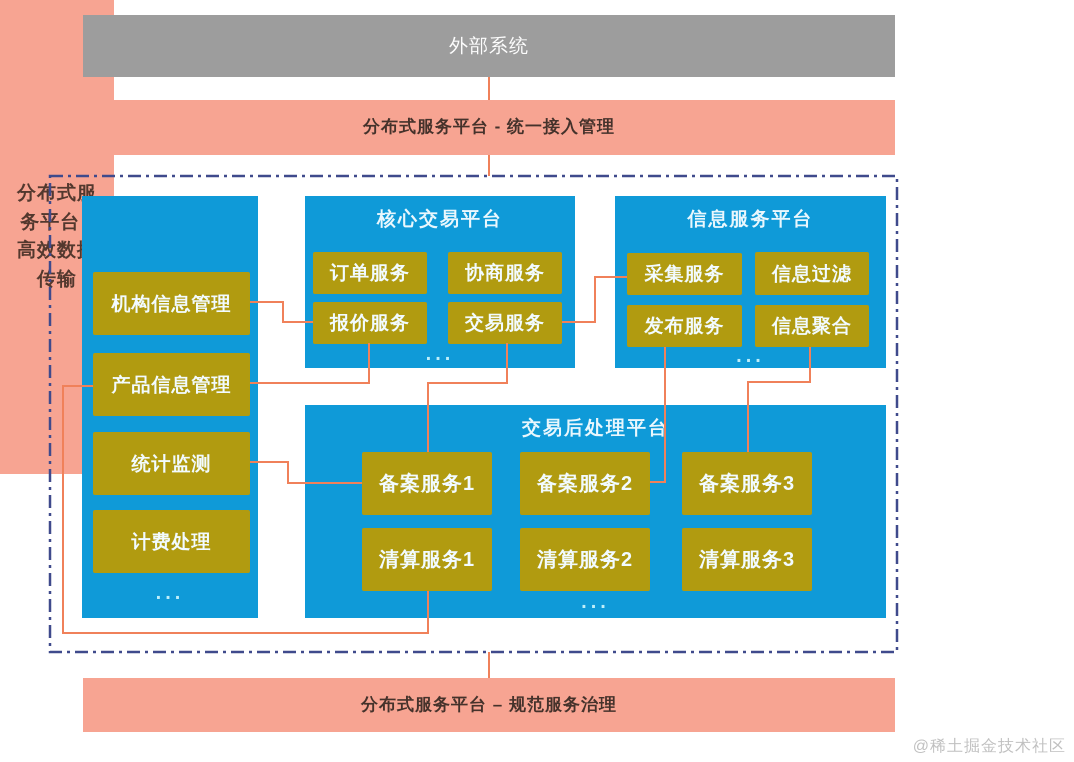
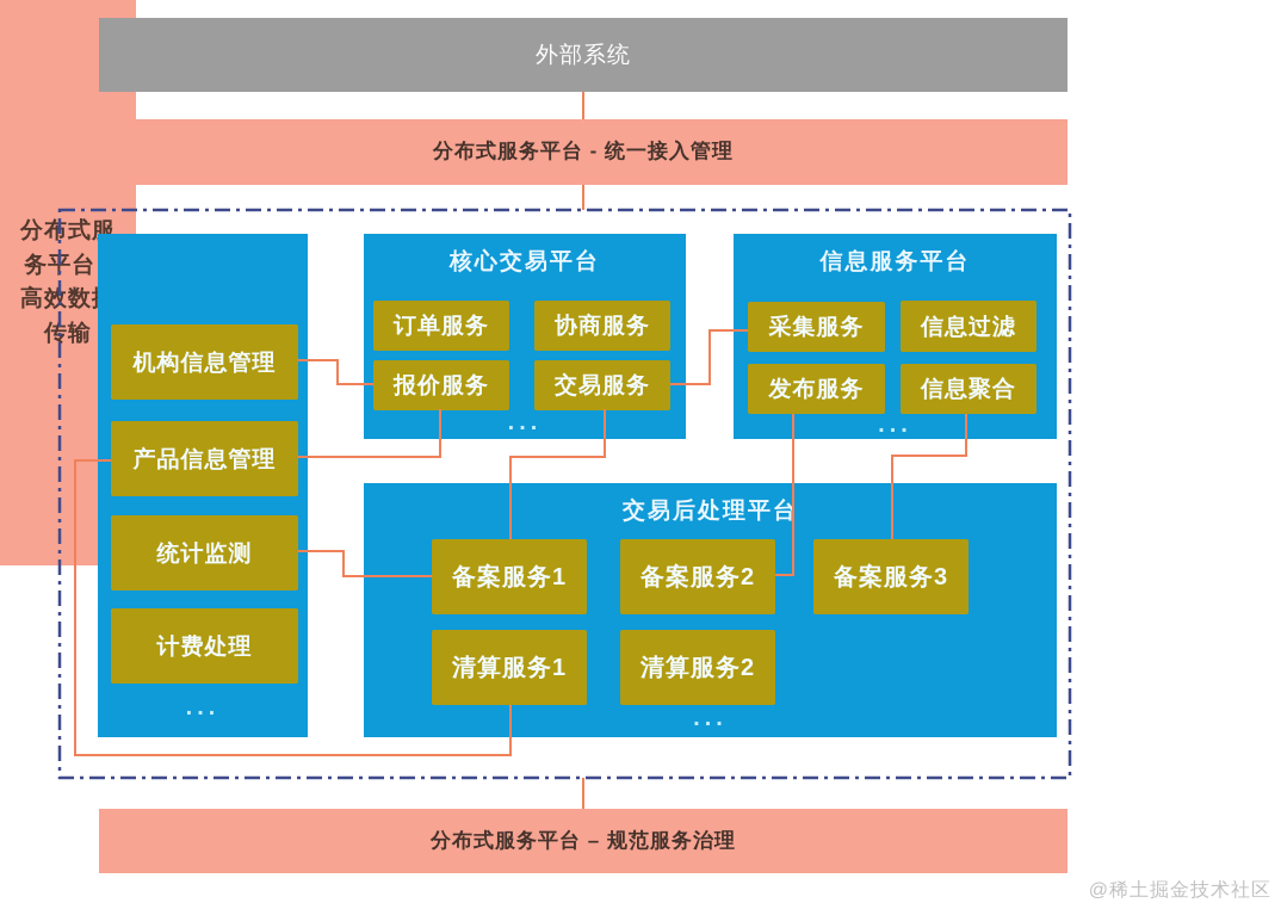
  外部系统
  分布式服务平台 - 统一接入管理
  分布式服务台 高效数传输
  分布式服务平台 – 规范服务治理
  机构信息管理
  产品信息管理
  统计监测
  计费处理
  ...
  核心交易平台
  订单服务
  协商服务
  报价服务
  交易服务
  ...
  信息服务平台
  采集服务
  信息过滤
  发布服务
  信息聚合
  ...
  交易后处理平台
  备案服务1
  备案服务2
  备案服务3
  清算服务1
  清算服务2
- 清算服务3
  ...
  @稀土掘金技术社区
